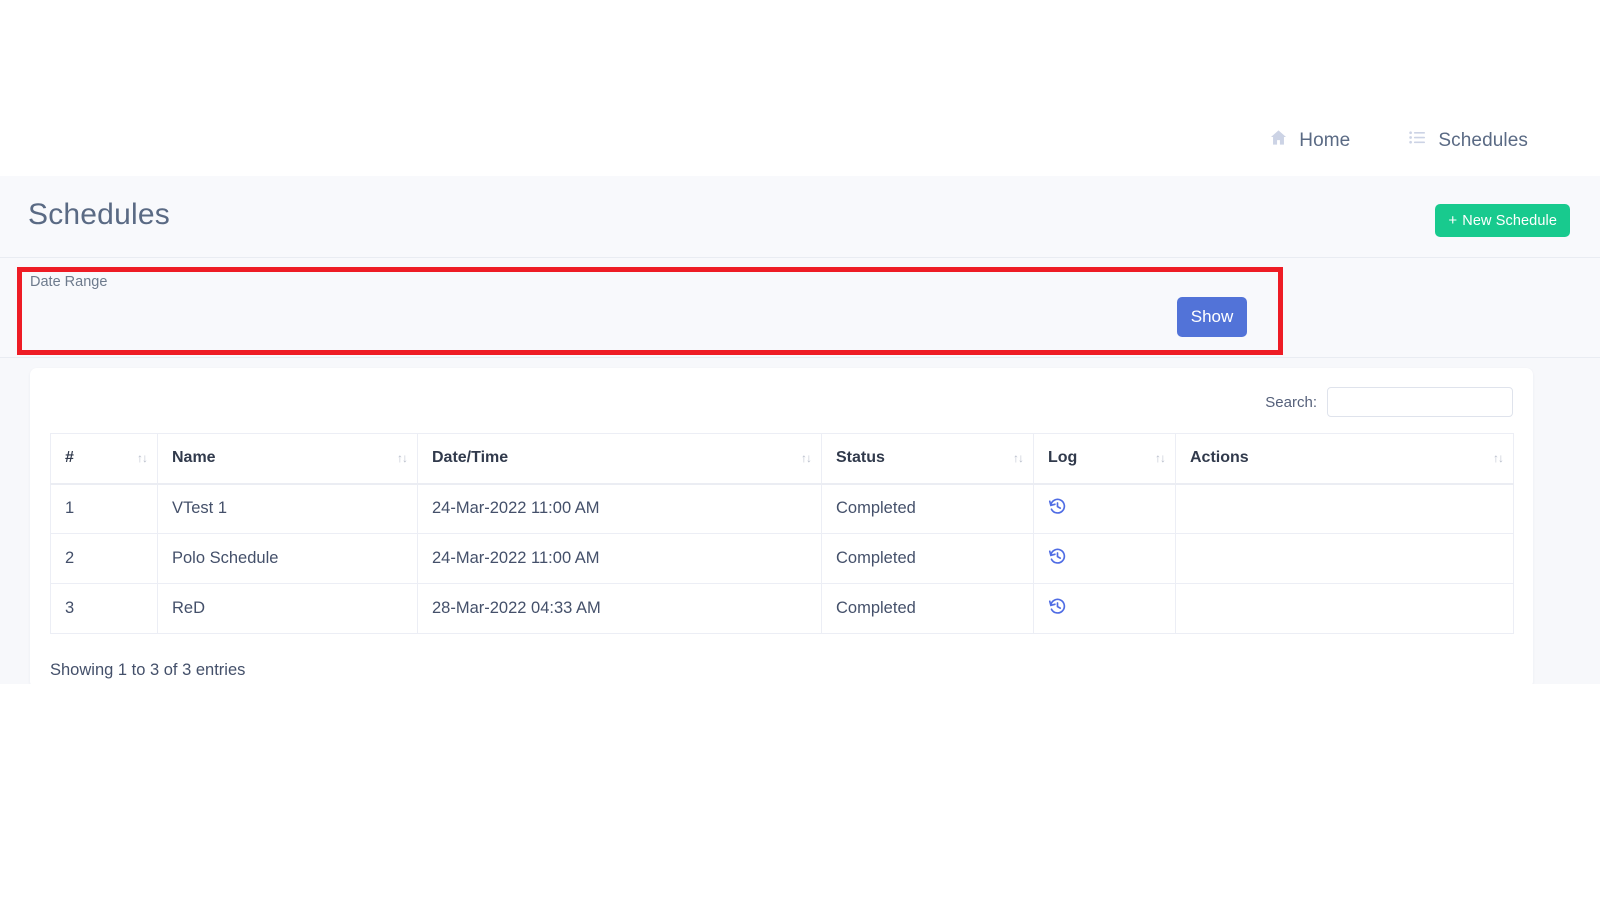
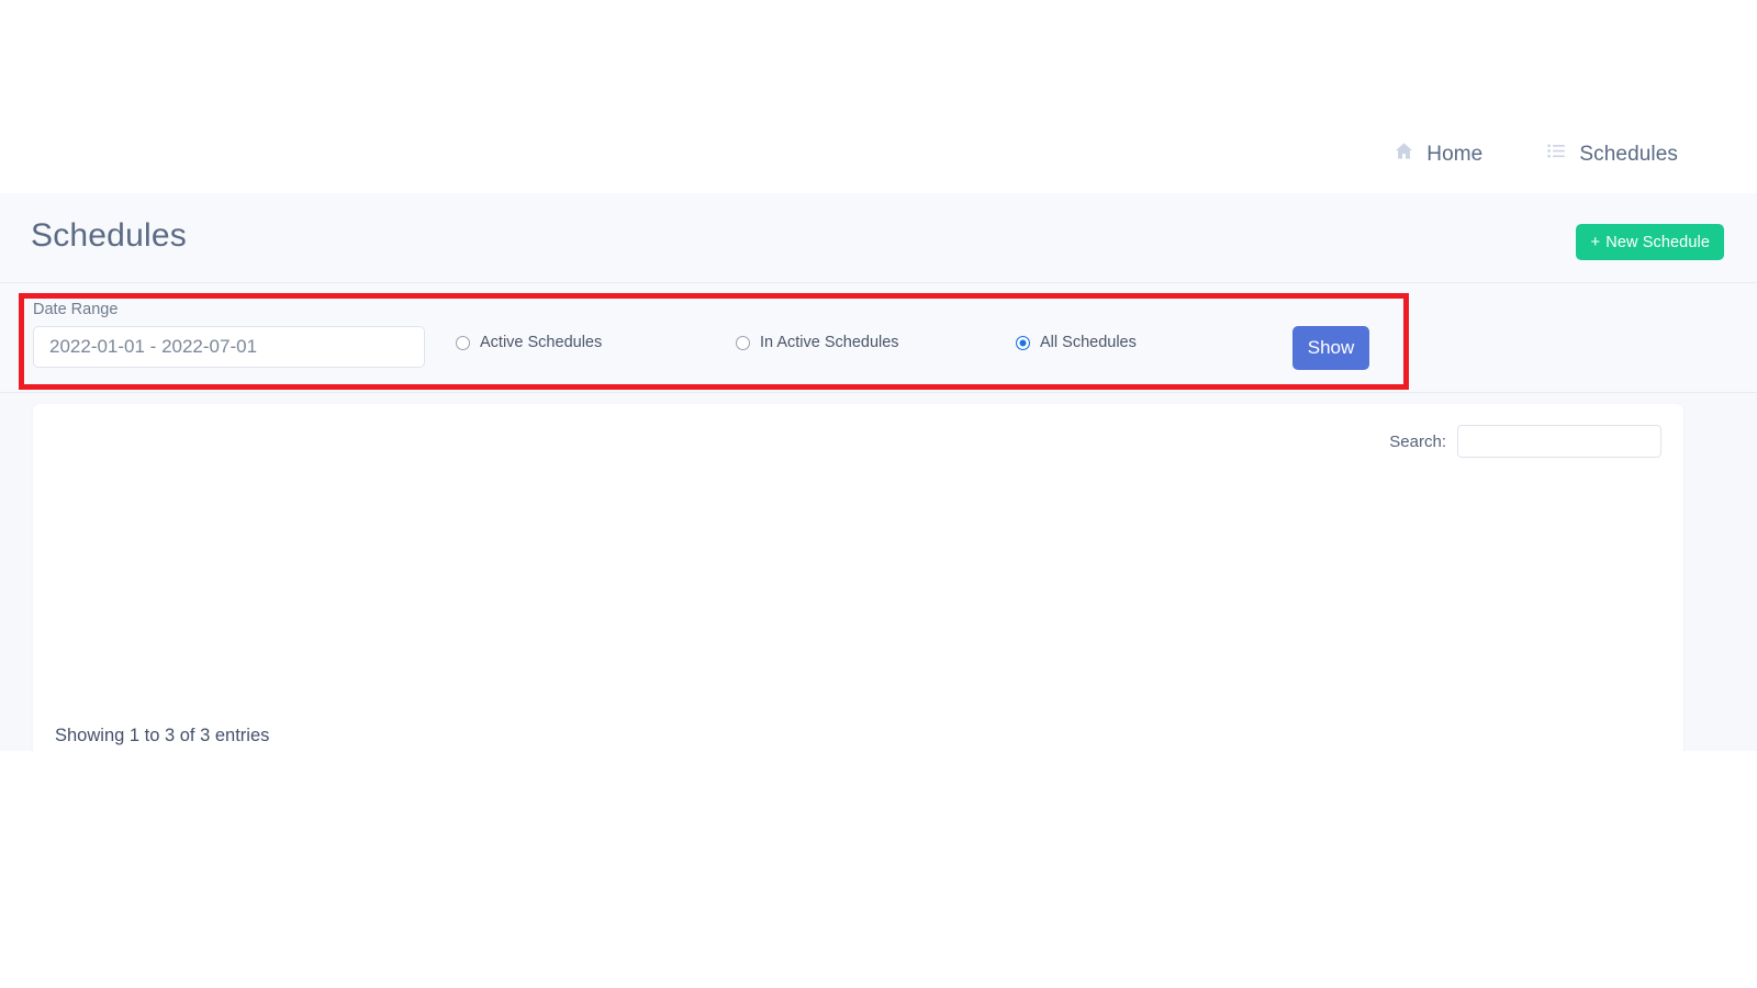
  Home
  Schedules
  Schedules
  +
  New Schedule
  Date Range
+ 2022-01-01 - 2022-07-01
+ Active Schedules
+ In Active Schedules
+ All Schedules
  Show
  Search:
- # ↑↓	Name ↑↓	Date/Time ↑↓	Status ↑↓	Log ↑↓	Actions ↑↓
- 1	VTest 1	24-Mar-2022 11:00 AM	Completed
- 2	Polo Schedule	24-Mar-2022 11:00 AM	Completed
- 3	ReD	28-Mar-2022 04:33 AM	Completed
  Showing 1 to 3 of 3 entries
